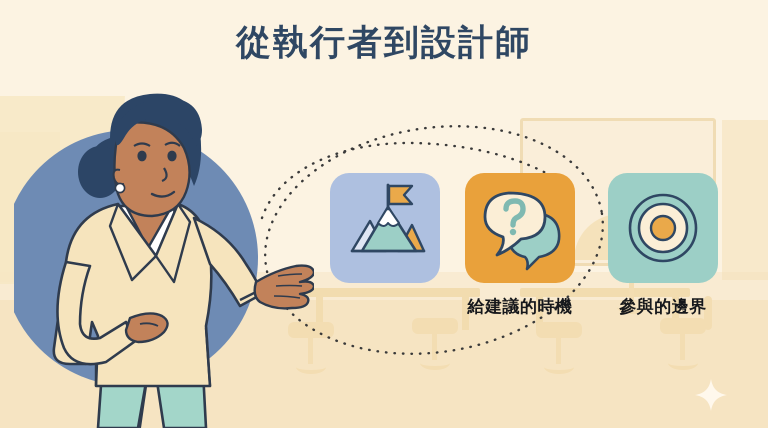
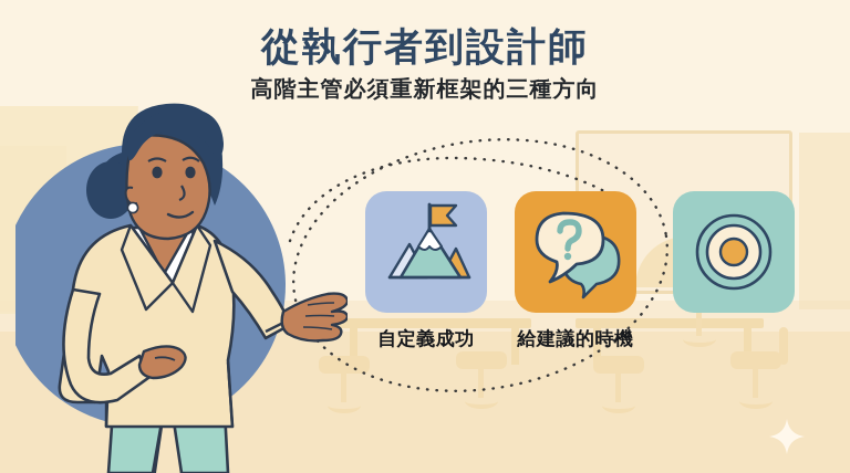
  從執行者到設計師
+ 高階主管必須重新框架的三種方向
+ 自定義成功
  給建議的時機
- 參與的邊界
